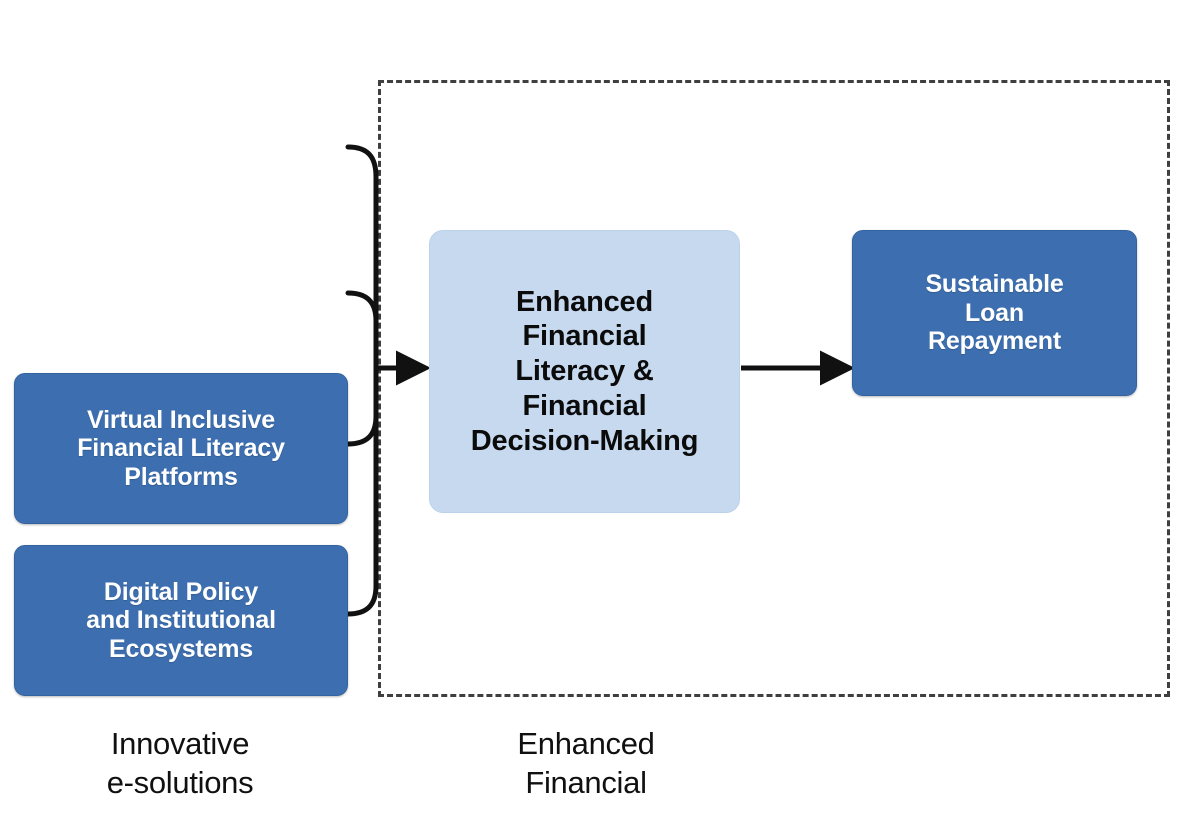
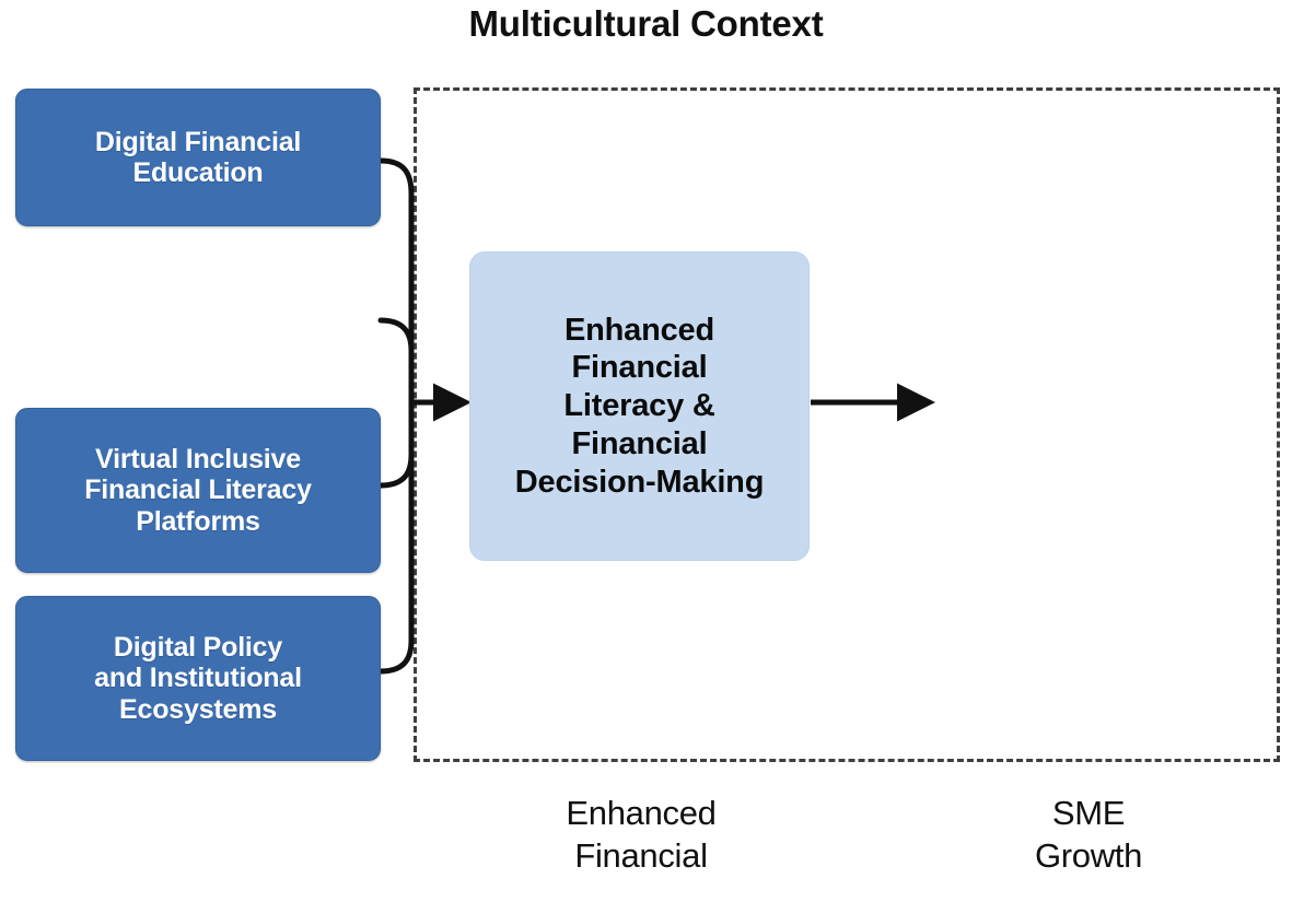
+ Multicultural Context
+ Digital Financial
+ Education
  Virtual Inclusive
  Financial Literacy
  Platforms
  Digital Policy
  and Institutional
  Ecosystems
  Enhanced
  Financial
  Literacy &
  Financial
  Decision-Making
- Sustainable
- Loan
- Repayment
- Innovative
- e-solutions
  Enhanced
  Financial
+ SME
+ Growth
